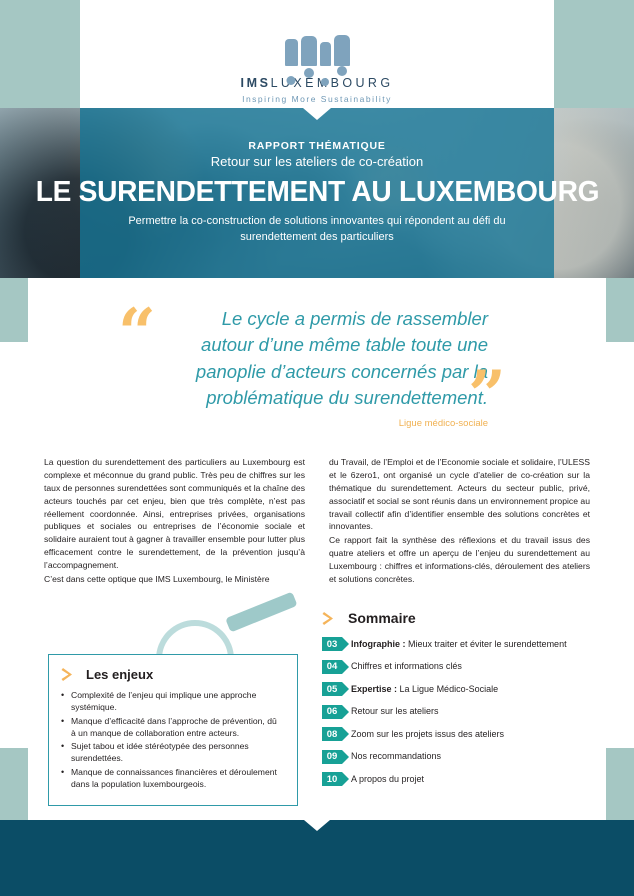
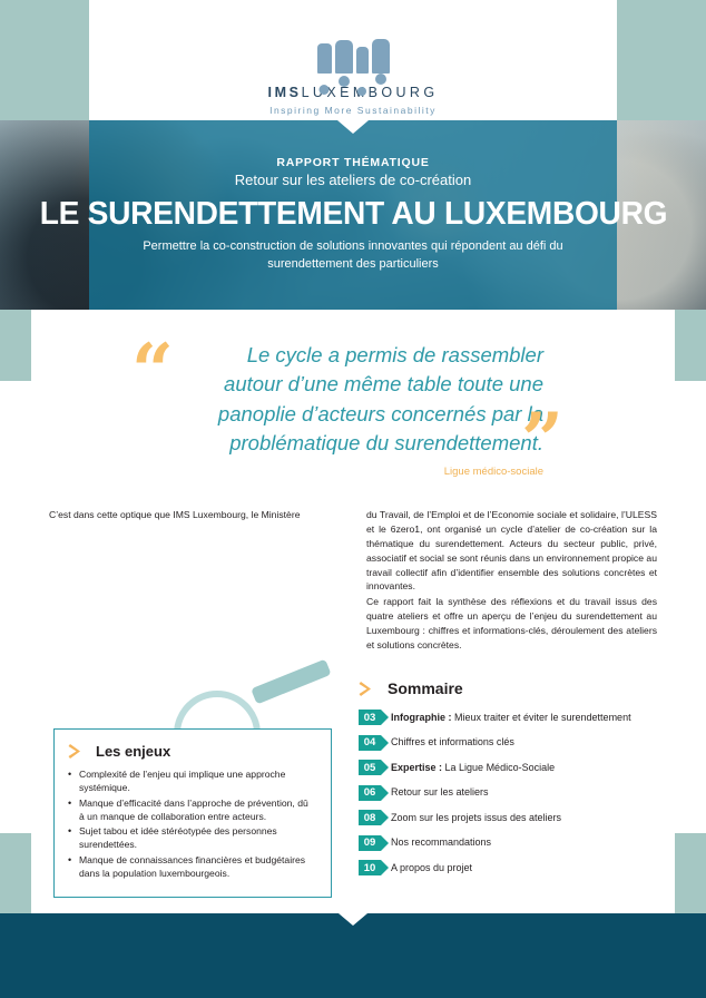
  IMSLXEBOURG
  Inspiring More Sustainability
  RAPPORT THÉMATIQUE
  Retour sur les ateliers de co-création
  LE SURENDETTEMENT AU LUXEMBOURG
  Permettre la co-construction de solutions innovantes qui répondent au défi du surendettement des particuliers
  “
  Le cycle a permis de rassembler autour d’une même table toute une panoplie d’acteurs concernés par la problématique du surendettement.
  ”
  Ligue médico-sociale
- La question du surendettement des particuliers au Luxembourg est complexe et méconnue du grand public. Très peu de chiffres sur les taux de personnes surendettées sont communiqués et la chaîne des acteurs touchés par cet enjeu, bien que très complète, n’est pas réellement coordonnée. Ainsi, entreprises privées, organisations publiques et sociales ou entreprises de l’économie sociale et solidaire auraient tout à gagner à travailler ensemble pour lutter plus efficacement contre le surendettement, de la prévention jusqu’à l’accompagnement.
  C’est dans cette optique que IMS Luxembourg, le Ministère
  du Travail, de l’Emploi et de l’Economie sociale et solidaire, l’ULESS et le 6zero1, ont organisé un cycle d’atelier de co-création sur la thématique du surendettement. Acteurs du secteur public, privé, associatif et social se sont réunis dans un environnement propice au travail collectif afin d’identifier ensemble des solutions concrètes et innovantes.
  Ce rapport fait la synthèse des réflexions et du travail issus des quatre ateliers et offre un aperçu de l’enjeu du surendettement au Luxembourg : chiffres et informations-clés, déroulement des ateliers et solutions concrètes.
  Les enjeux
  Complexité de l’enjeu qui implique une approche systémique.
  Manque d’efficacité dans l’approche de prévention, dû à un manque de collaboration entre acteurs.
  Sujet tabou et idée stéréotypée des personnes surendettées.
- Manque de connaissances financières et déroulement dans la population luxembourgeois.
+ Manque de connaissances financières et budgétaires dans la population luxembourgeois.
  Sommaire
  03
  Infographie : Mieux traiter et éviter le surendettement
  04
  Chiffres et informations clés
  05
  Expertise : La Ligue Médico-Sociale
  06
  Retour sur les ateliers
  08
  Zoom sur les projets issus des ateliers
  09
  Nos recommandations
  10
  A propos du projet
